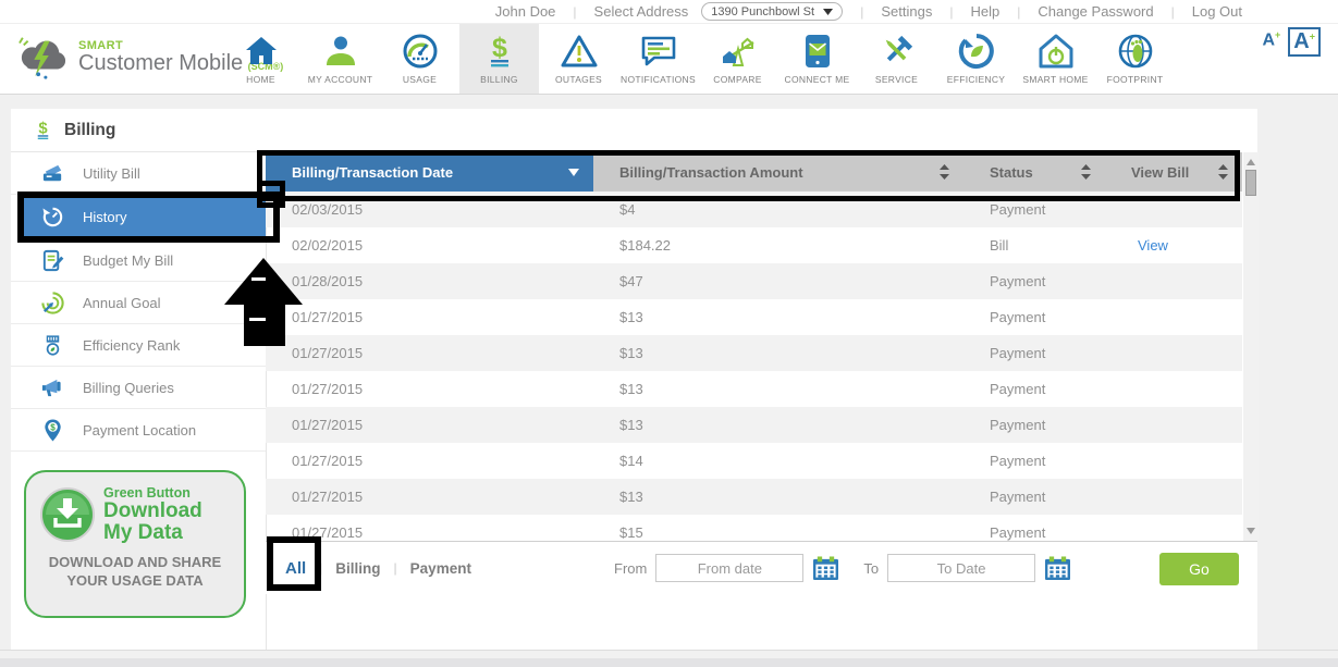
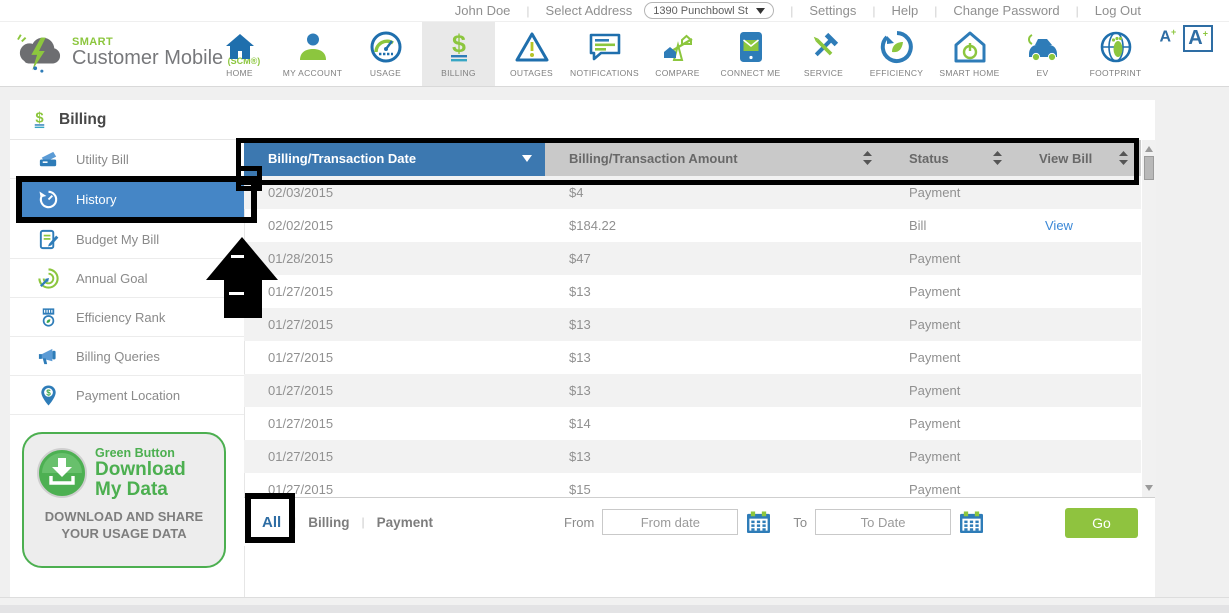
  John Doe
  |
  Select Address
  1390 Punchbowl St
  |
  Settings
  |
  Help
  |
  Change Password
  |
  Log Out
  SMART
  Customer Mobile (SCM®)
  HOME
  MY ACCOUNT
  USAGE
  $
  BILLING
  OUTAGES
  NOTIFICATIONS
  COMPARE
  CONNECT ME
  SERVICE
  EFFICIENCY
  SMART HOME
+ EV
  FOOTPRINT
  A+
  A+
  $
  Billing
  Utility Bill
  History
  Budget My Bill
  Annual Goal
  Efficiency Rank
  Billing Queries
  $
  Payment Location
  Green Button
  Download
  My Data
  DOWNLOAD AND SHARE
  YOUR USAGE DATA
  Billing/Transaction Date
  Billing/Transaction Amount
  Status
  View Bill
  02/03/2015
  $4
  Payment
  02/02/2015
  $184.22
  Bill
  View
  01/28/2015
  $47
  Payment
  01/27/2015
  $13
  Payment
  01/27/2015
  $13
  Payment
  01/27/2015
  $13
  Payment
  01/27/2015
  $13
  Payment
  01/27/2015
  $14
  Payment
  01/27/2015
  $13
  Payment
  01/27/2015
  $15
  Payment
  All
  |
  Billing
  |
  Payment
  From
  From date
  To
  To Date
  Go
